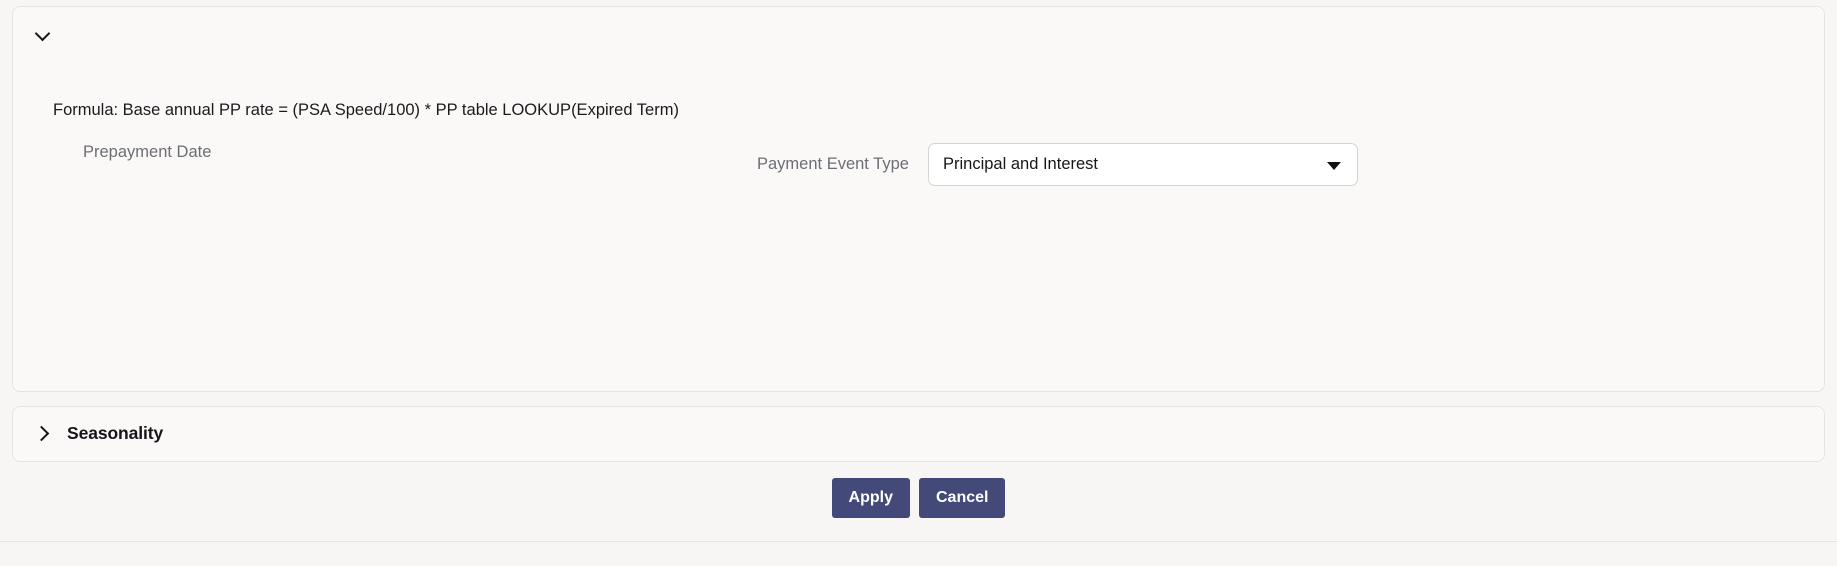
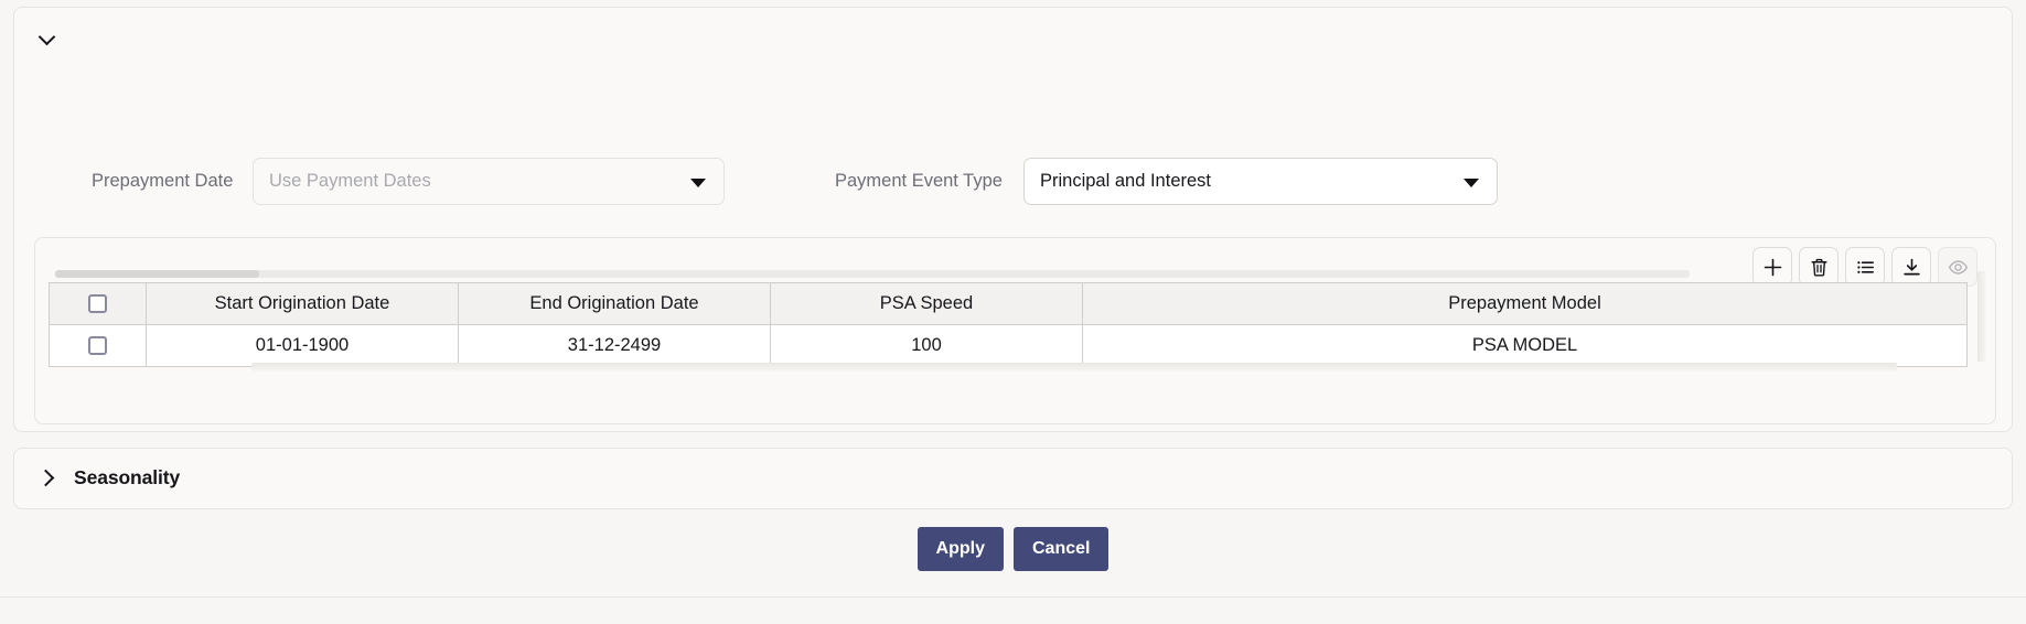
- Formula: Base annual PP rate = (PSA Speed/100) * PP table LOOKUP(Expired Term)
  Prepayment Date
+ Use Payment Dates
  Payment Event Type
  Principal and Interest
+ 	Start Origination Date	End Origination Date	PSA Speed	Prepayment Model
+ 	01-01-1900	31-12-2499	100	PSA MODEL
  Seasonality
  Apply
  Cancel
